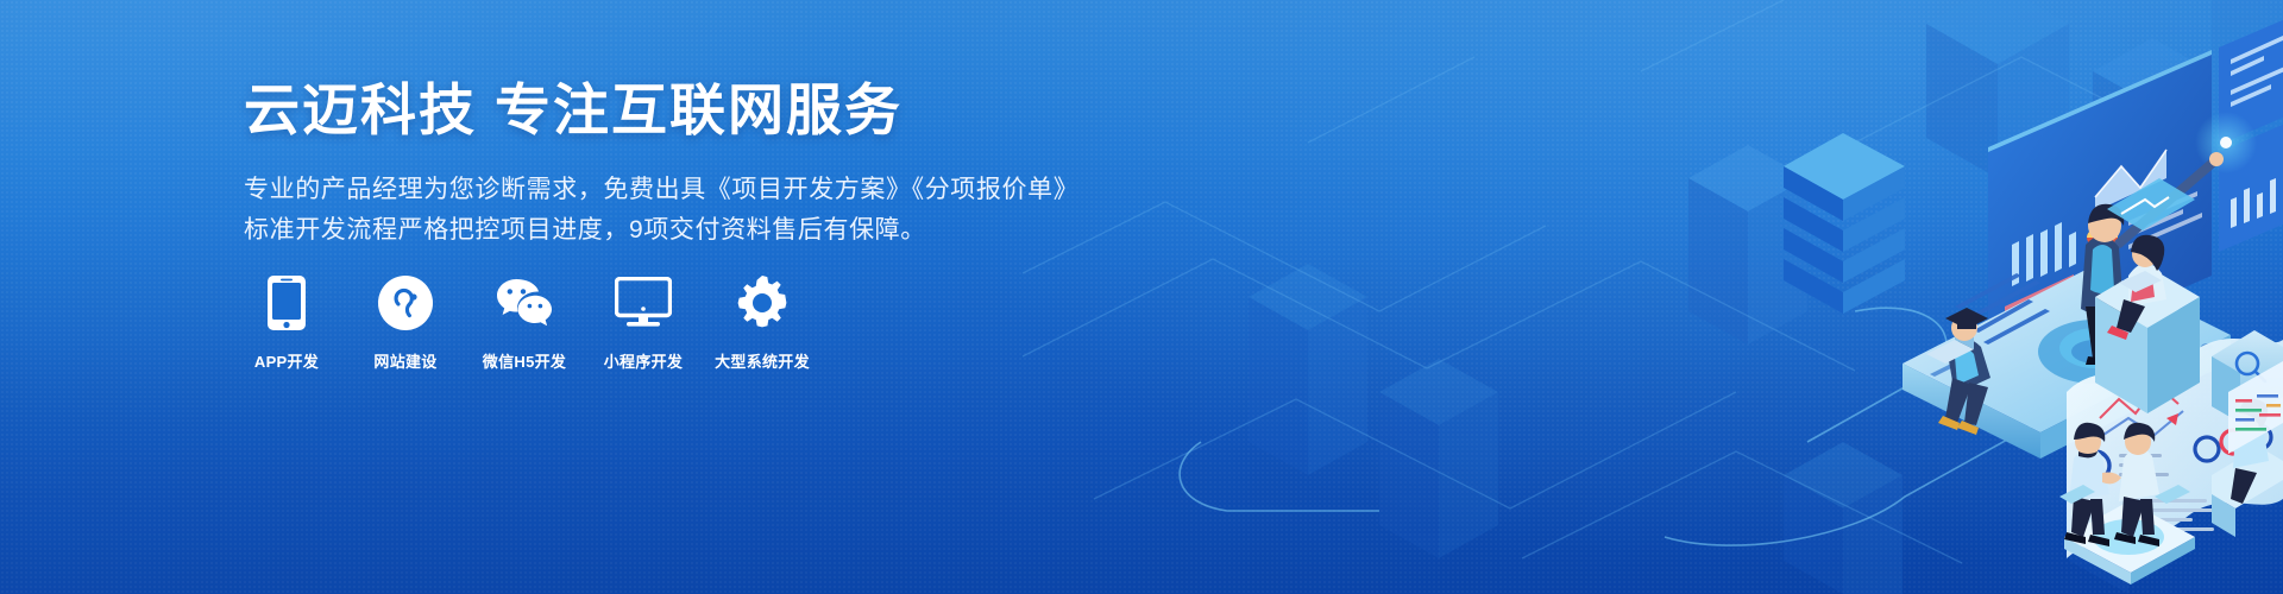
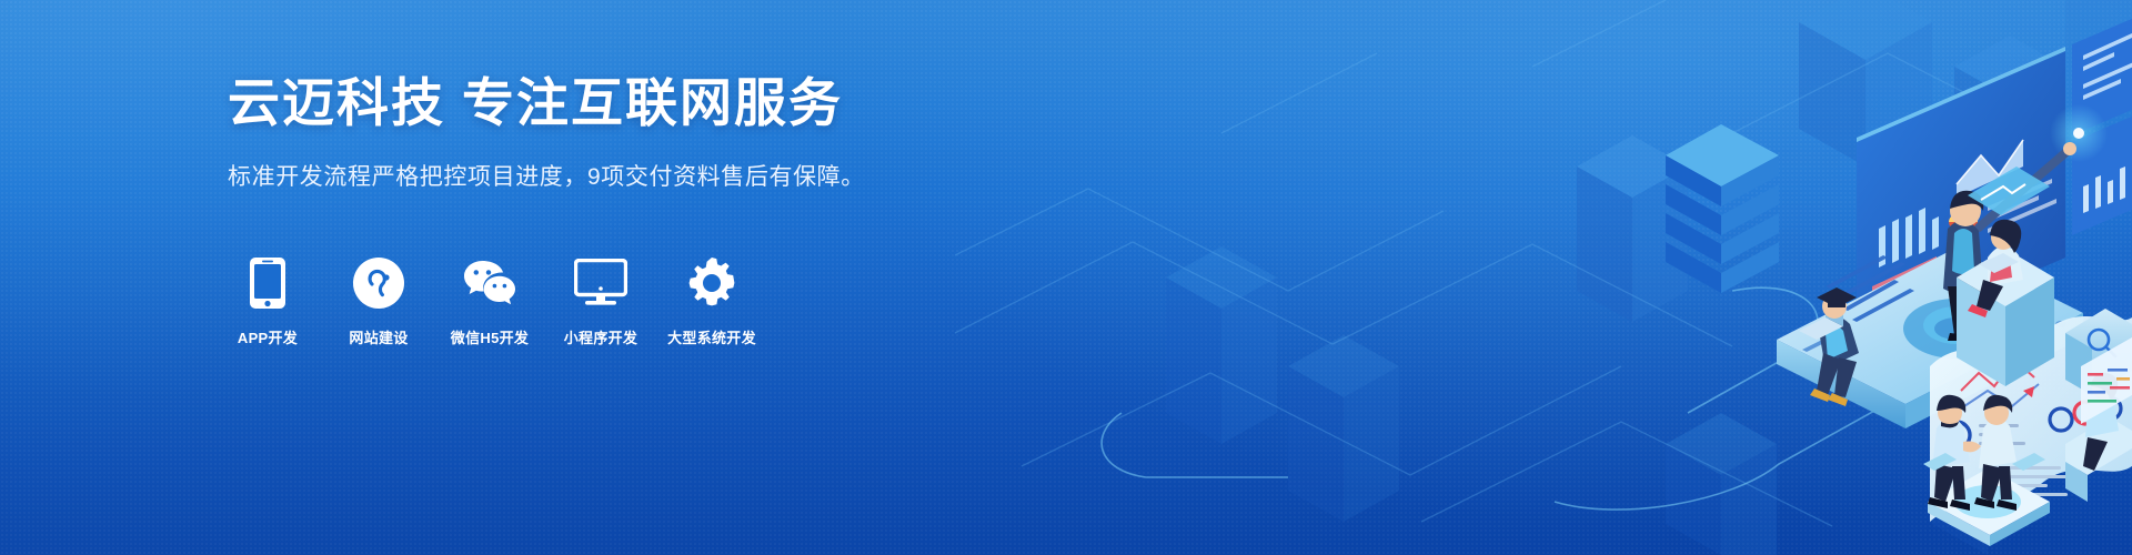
  云迈科技 专注互联网服务
- 专业的产品经理为您诊断需求，免费出具《项目开发方案》《分项报价单》
  标准开发流程严格把控项目进度，9项交付资料售后有保障。
  APP开发
  网站建设
  微信H5开发
  小程序开发
  大型系统开发
